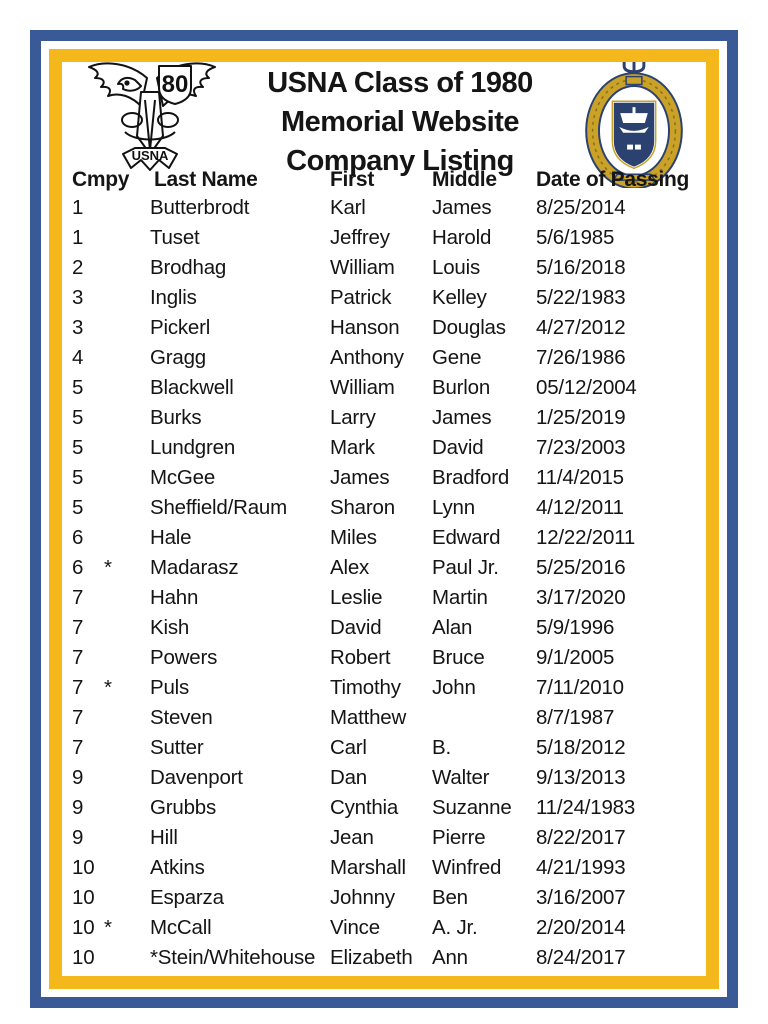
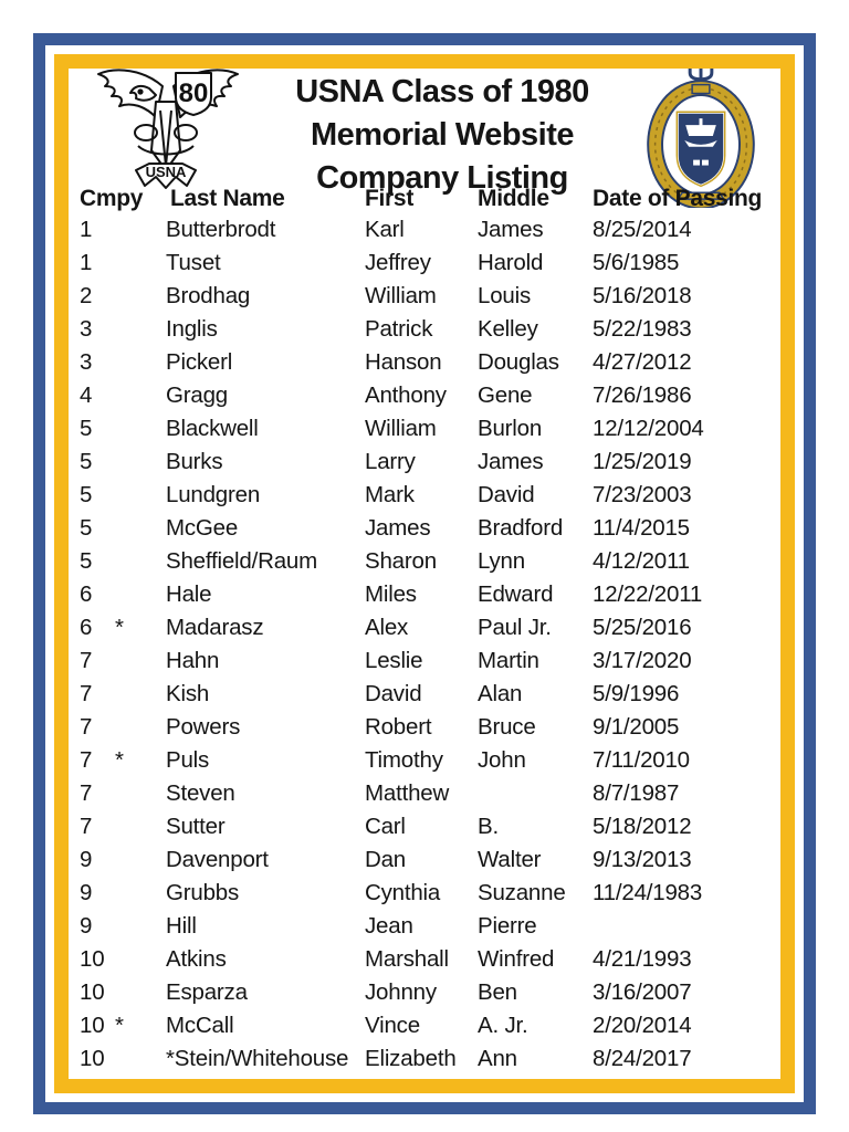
  80
  USNA
  USNA Class of 1980
  Memorial Website
  Company Listing
  Cmpy
  Last Name
  First
  Middle
  Date of Passing
  1
  Butterbrodt
  Karl
  James
  8/25/2014
  1
  Tuset
  Jeffrey
  Harold
  5/6/1985
  2
  Brodhag
  William
  Louis
  5/16/2018
  3
  Inglis
  Patrick
  Kelley
  5/22/1983
  3
  Pickerl
  Hanson
  Douglas
  4/27/2012
  4
  Gragg
  Anthony
  Gene
  7/26/1986
  5
  Blackwell
  William
  Burlon
- 05/12/2004
+ 12/12/2004
  5
  Burks
  Larry
  James
  1/25/2019
  5
  Lundgren
  Mark
  David
  7/23/2003
  5
  McGee
  James
  Bradford
  11/4/2015
  5
  Sheffield/Raum
  Sharon
  Lynn
  4/12/2011
  6
  Hale
  Miles
  Edward
  12/22/2011
  6
  *
  Madarasz
  Alex
  Paul Jr.
  5/25/2016
  7
  Hahn
  Leslie
  Martin
  3/17/2020
  7
  Kish
  David
  Alan
  5/9/1996
  7
  Powers
  Robert
  Bruce
  9/1/2005
  7
  *
  Puls
  Timothy
  John
  7/11/2010
  7
  Steven
  Matthew
  8/7/1987
  7
  Sutter
  Carl
  B.
  5/18/2012
  9
  Davenport
  Dan
  Walter
  9/13/2013
  9
  Grubbs
  Cynthia
  Suzanne
  11/24/1983
  9
  Hill
  Jean
  Pierre
- 8/22/2017
  10
  Atkins
  Marshall
  Winfred
  4/21/1993
  10
  Esparza
  Johnny
  Ben
  3/16/2007
  10
  *
  McCall
  Vince
  A. Jr.
  2/20/2014
  10
  *Stein/Whitehouse
  Elizabeth
  Ann
  8/24/2017
